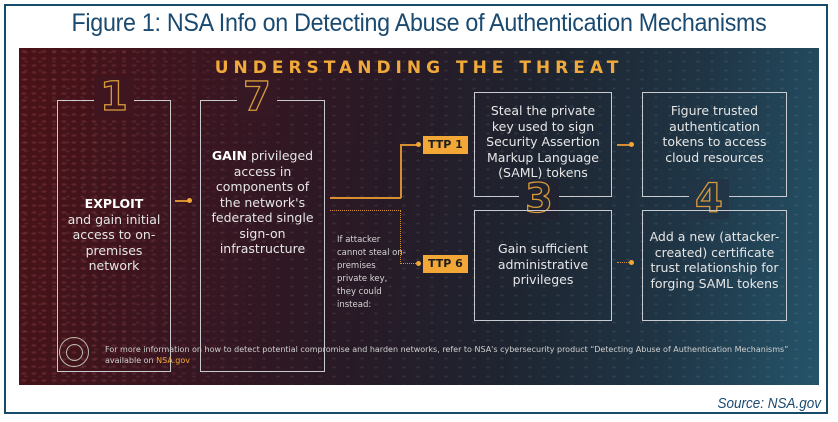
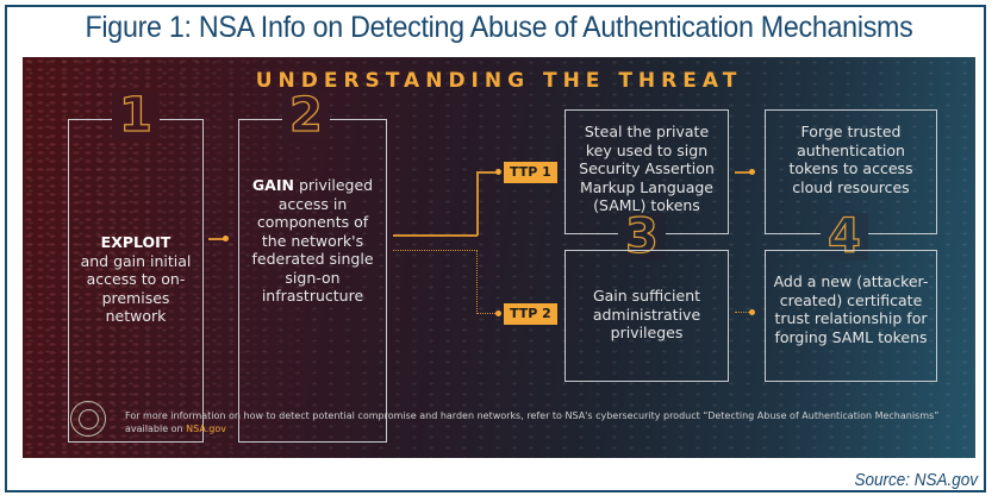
  Figure 1: NSA Info on Detecting Abuse of Authentication Mechanisms
  UNDERSTANDING THE THREAT
  1
  EXPLOIT
  and gain initial access to on-premises network
- 7
+ 2
  GAIN privileged access in components of the network's federated single sign-on infrastructure
  TTP 1
- TTP 6
+ TTP 2
- If attacker cannot steal on-premises private key, they could instead:
  Steal the private key used to sign Security Assertion Markup Language (SAML) tokens
  3
- Figure trusted authentication tokens to access cloud resources
+ Forge trusted authentication tokens to access cloud resources
  4
  Gain sufficient administrative privileges
  Add a new (attacker-created) certificate trust relationship for forging SAML tokens
  For more information on how to detect potential compromise and harden networks, refer to NSA's cybersecurity product “Detecting Abuse of Authentication Mechanisms” available on NSA.gov
  Source: NSA.gov
